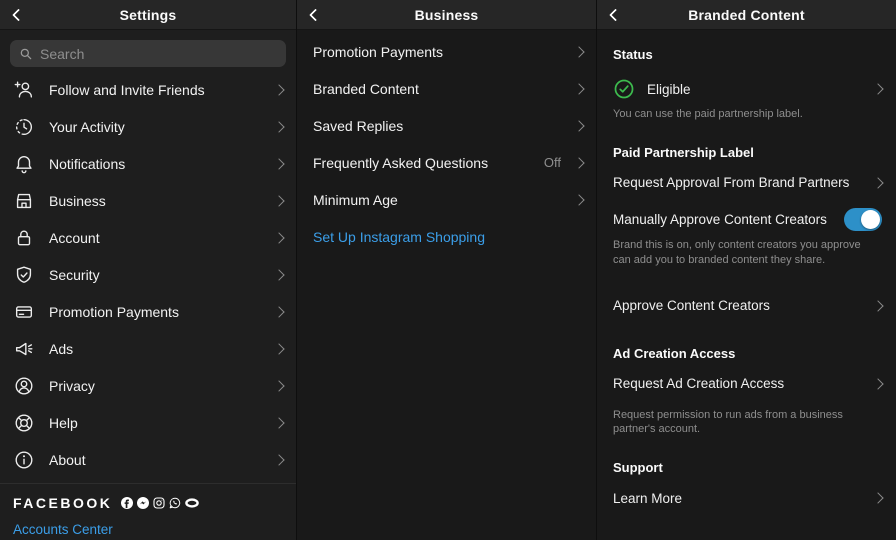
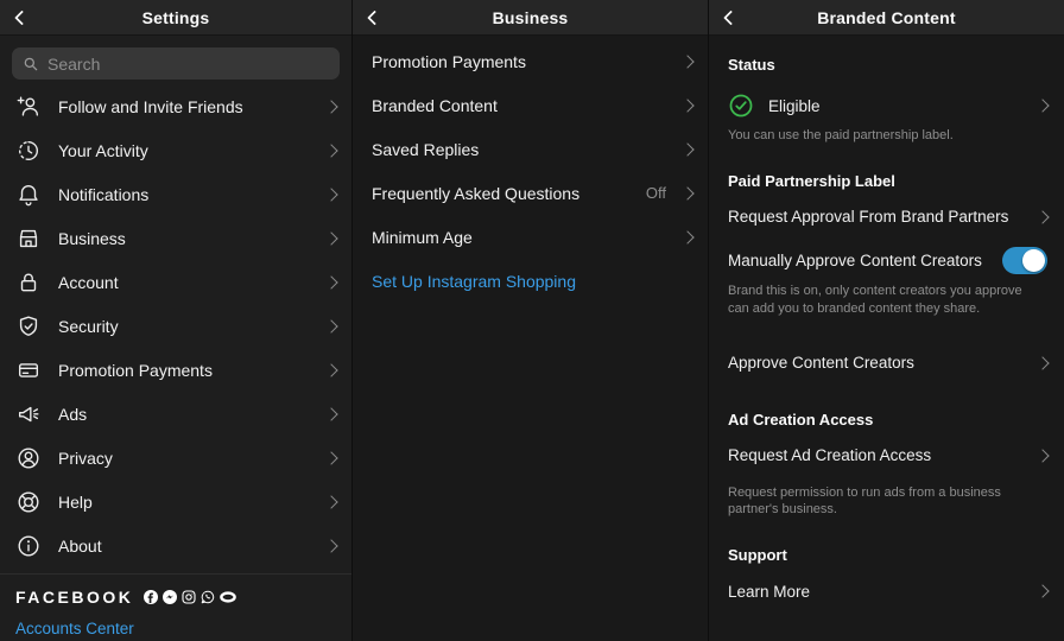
  Settings
  Search
  Follow and Invite Friends
  Your Activity
  Notifications
  Business
  Account
  Security
  Promotion Payments
  Ads
  Privacy
  Help
  About
  FACEBOOK
  Accounts Center
  Business
  Promotion Payments
  Branded Content
  Saved Replies
  Frequently Asked Questions
  Off
  Minimum Age
  Set Up Instagram Shopping
  Branded Content
  Status
  Eligible
  You can use the paid partnership label.
  Paid Partnership Label
  Request Approval From Brand Partners
  Manually Approve Content Creators
  Brand this is on, only content creators you approve can add you to branded content they share.
  Approve Content Creators
  Ad Creation Access
  Request Ad Creation Access
- Request permission to run ads from a business partner's account.
+ Request permission to run ads from a business partner's business.
  Support
  Learn More
